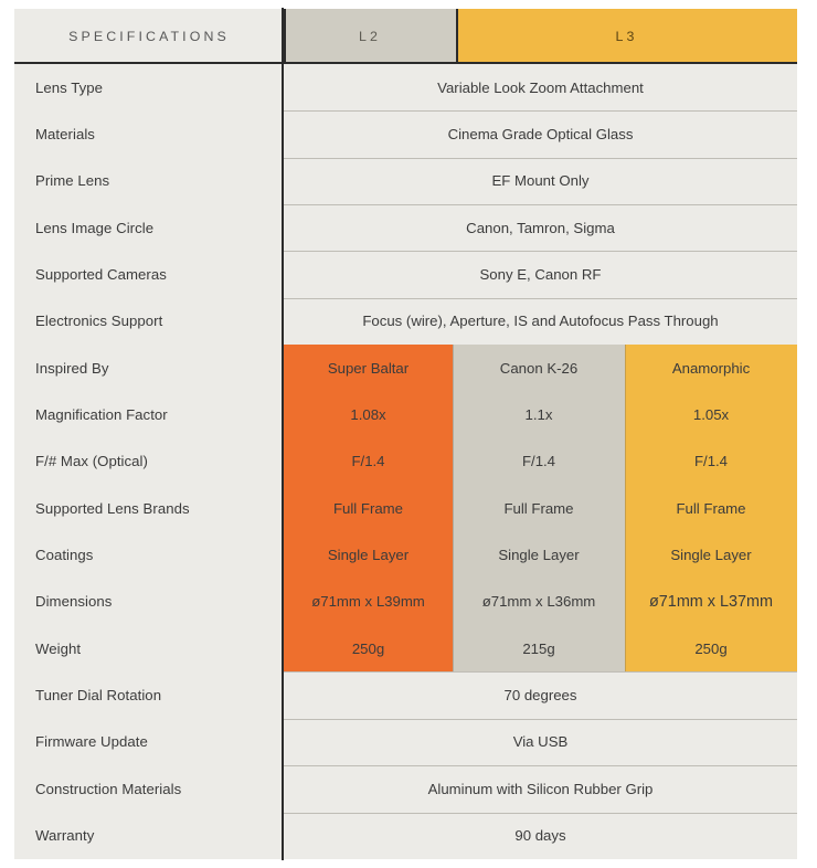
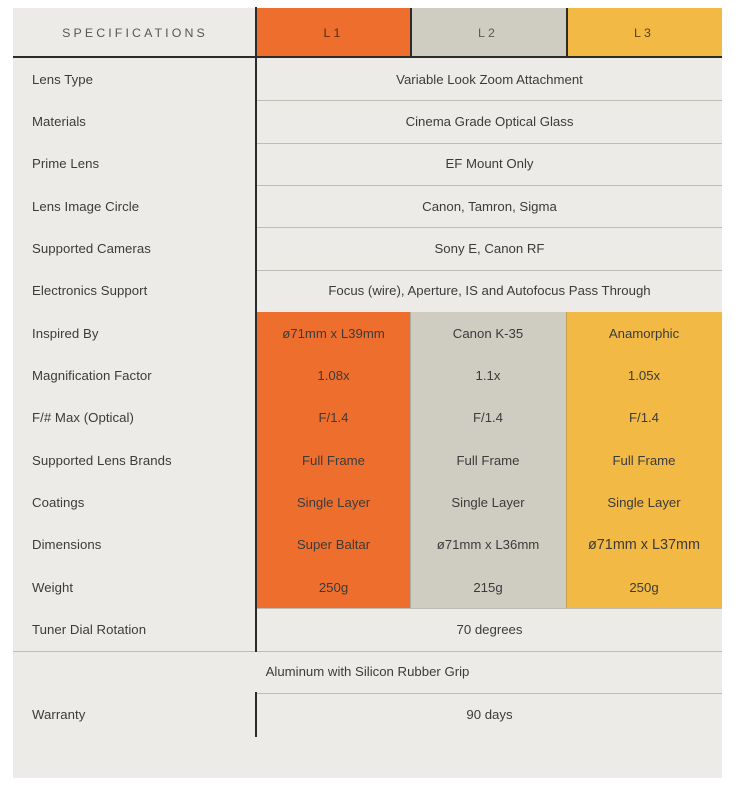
  SPECIFICATIONS
+ L1
  L2
  L3
  Lens Type
  Variable Look Zoom Attachment
  Materials
  Cinema Grade Optical Glass
  Prime Lens
  EF Mount Only
  Lens Image Circle
  Canon, Tamron, Sigma
  Supported Cameras
  Sony E, Canon RF
  Electronics Support
  Focus (wire), Aperture, IS and Autofocus Pass Through
  Inspired By
- Super Baltar
+ ø71mm x L39mm
- Canon K-26
+ Canon K-35
  Anamorphic
  Magnification Factor
  1.08x
  1.1x
  1.05x
  F/# Max (Optical)
  F/1.4
  F/1.4
  F/1.4
  Supported Lens Brands
  Full Frame
  Full Frame
  Full Frame
  Coatings
  Single Layer
  Single Layer
  Single Layer
  Dimensions
- ø71mm x L39mm
+ Super Baltar
  ø71mm x L36mm
  ø71mm x L37mm
  Weight
  250g
  215g
  250g
  Tuner Dial Rotation
  70 degrees
- Firmware Update
- Via USB
- Construction Materials
  Aluminum with Silicon Rubber Grip
  Warranty
  90 days
